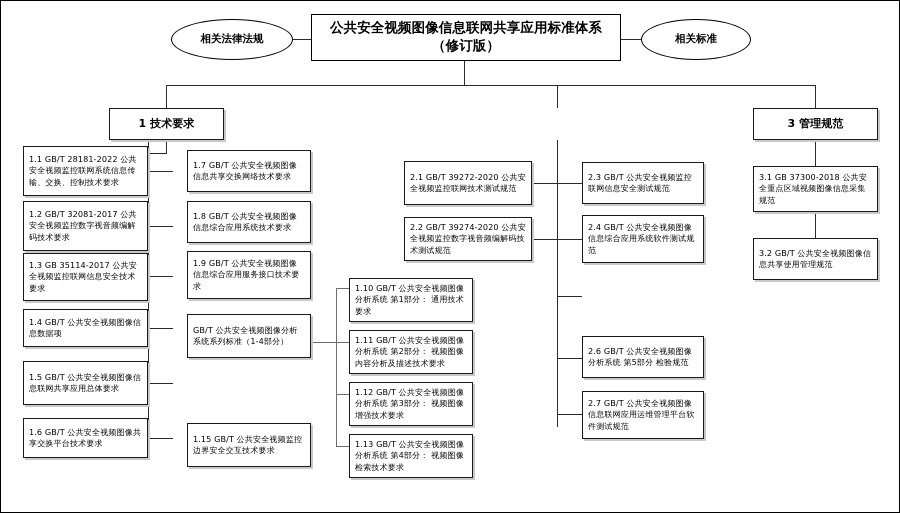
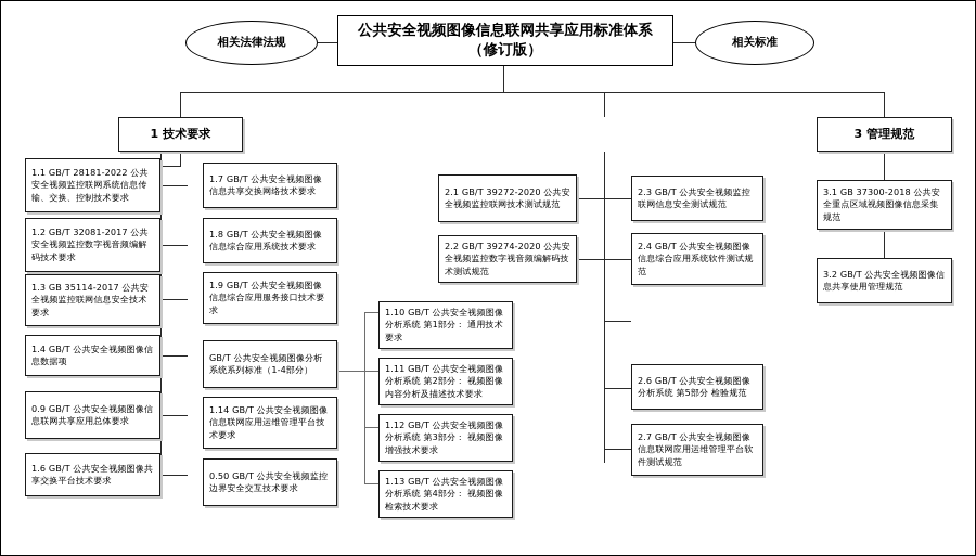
  相关法律法规
  公共安全视频图像信息联网共享应用标准体系
  （修订版）
  相关标准
  1 技术要求
  3 管理规范
  1.1 GB/T 28181-2022 公共安全视频监控联网系统信息传输、交换、控制技术要求
  1.2 GB/T 32081-2017 公共安全视频监控数字视音频编解码技术要求
  1.3 GB 35114-2017 公共安全视频监控联网信息安全技术要求
  1.4 GB/T 公共安全视频图像信息数据项
- 1.5 GB/T 公共安全视频图像信息联网共享应用总体要求
+ 0.9 GB/T 公共安全视频图像信息联网共享应用总体要求
  1.6 GB/T 公共安全视频图像共享交换平台技术要求
  1.7 GB/T 公共安全视频图像信息共享交换网络技术要求
  1.8 GB/T 公共安全视频图像信息综合应用系统技术要求
  1.9 GB/T 公共安全视频图像信息综合应用服务接口技术要求
  GB/T 公共安全视频图像分析系统系列标准（1-4部分）
+ 1.14 GB/T 公共安全视频图像信息联网应用运维管理平台技术要求
- 1.15 GB/T 公共安全视频监控边界安全交互技术要求
+ 0.50 GB/T 公共安全视频监控边界安全交互技术要求
  1.10 GB/T 公共安全视频图像分析系统 第1部分： 通用技术要求
  1.11 GB/T 公共安全视频图像分析系统 第2部分： 视频图像内容分析及描述技术要求
  1.12 GB/T 公共安全视频图像分析系统 第3部分： 视频图像增强技术要求
  1.13 GB/T 公共安全视频图像分析系统 第4部分： 视频图像检索技术要求
  2.1 GB/T 39272-2020 公共安全视频监控联网技术测试规范
  2.2 GB/T 39274-2020 公共安全视频监控数字视音频编解码技术测试规范
  2.3 GB/T 公共安全视频监控联网信息安全测试规范
  2.4 GB/T 公共安全视频图像信息综合应用系统软件测试规范
  2.6 GB/T 公共安全视频图像分析系统 第5部分 检验规范
  2.7 GB/T 公共安全视频图像信息联网应用运维管理平台软件测试规范
  3.1 GB 37300-2018 公共安全重点区域视频图像信息采集规范
  3.2 GB/T 公共安全视频图像信息共享使用管理规范
